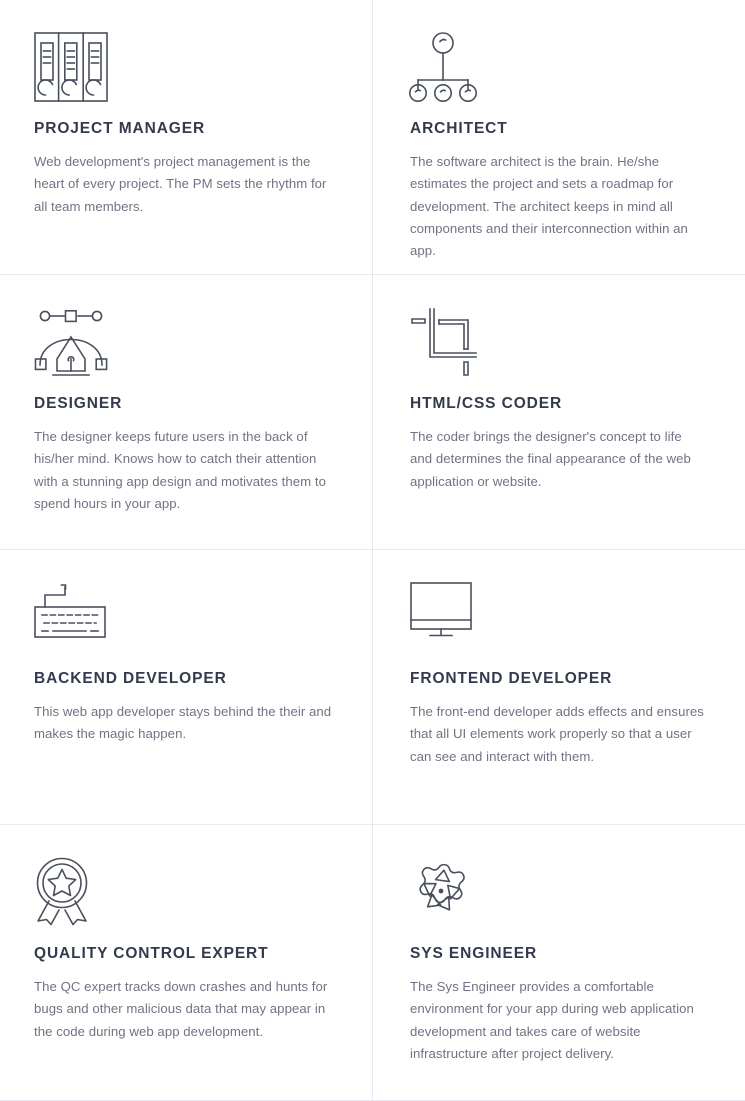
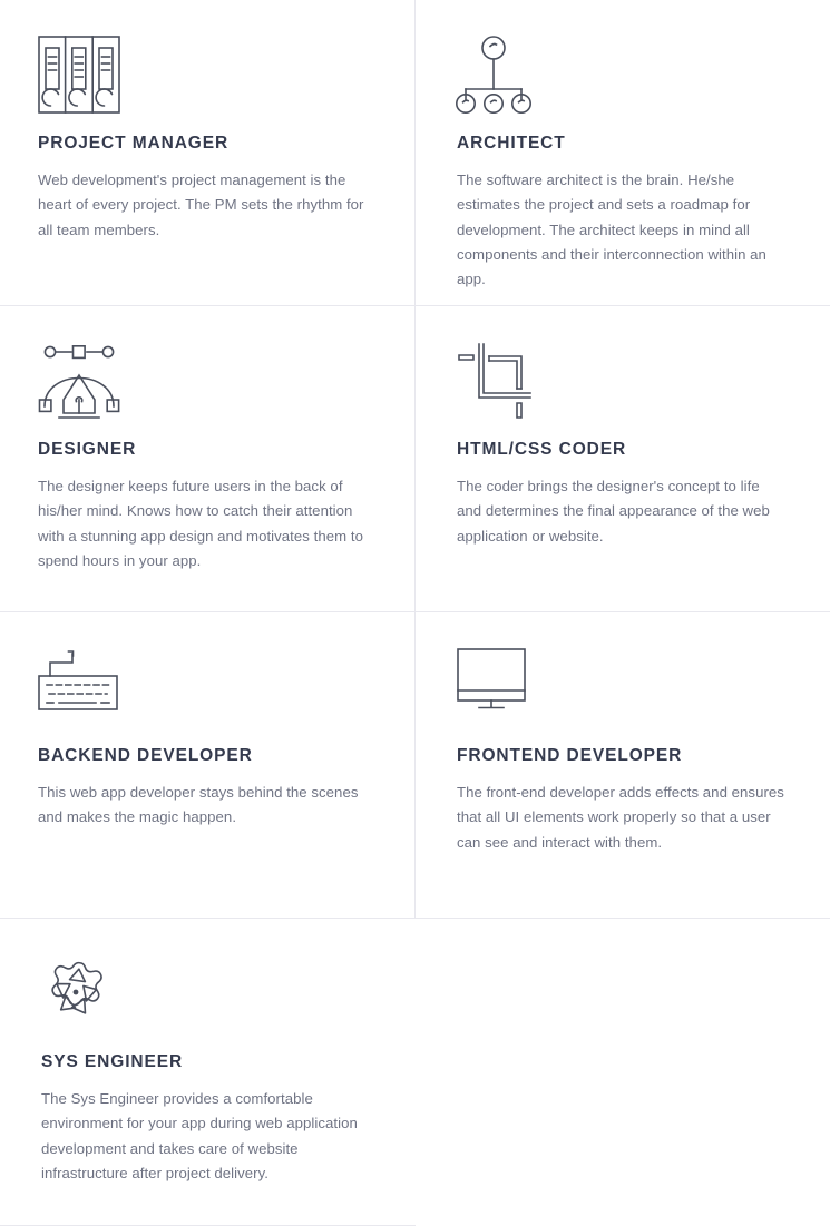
  PROJECT MANAGER
  Web development's project management is the heart of every project. The PM sets the rhythm for all team members.
  ARCHITECT
  The software architect is the brain. He/she estimates the project and sets a roadmap for development. The architect keeps in mind all components and their interconnection within an app.
  DESIGNER
  The designer keeps future users in the back of his/her mind. Knows how to catch their attention with a stunning app design and motivates them to spend hours in your app.
  HTML/CSS CODER
  The coder brings the designer's concept to life and determines the final appearance of the web application or website.
  BACKEND DEVELOPER
- This web app developer stays behind the their and makes the magic happen.
+ This web app developer stays behind the scenes and makes the magic happen.
  FRONTEND DEVELOPER
  The front-end developer adds effects and ensures that all UI elements work properly so that a user can see and interact with them.
- QUALITY CONTROL EXPERT
- The QC expert tracks down crashes and hunts for bugs and other malicious data that may appear in the code during web app development.
  SYS ENGINEER
  The Sys Engineer provides a comfortable environment for your app during web application development and takes care of website infrastructure after project delivery.
